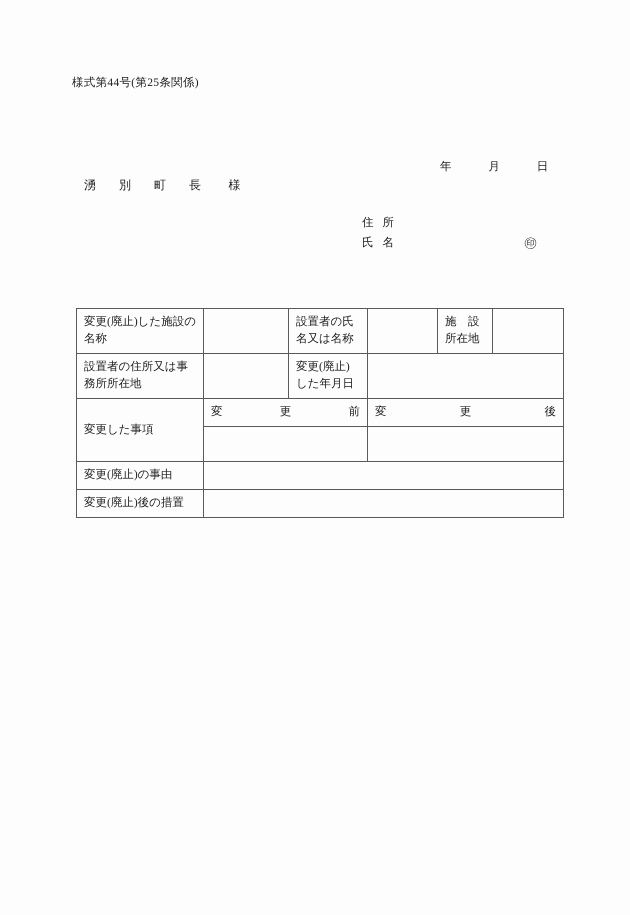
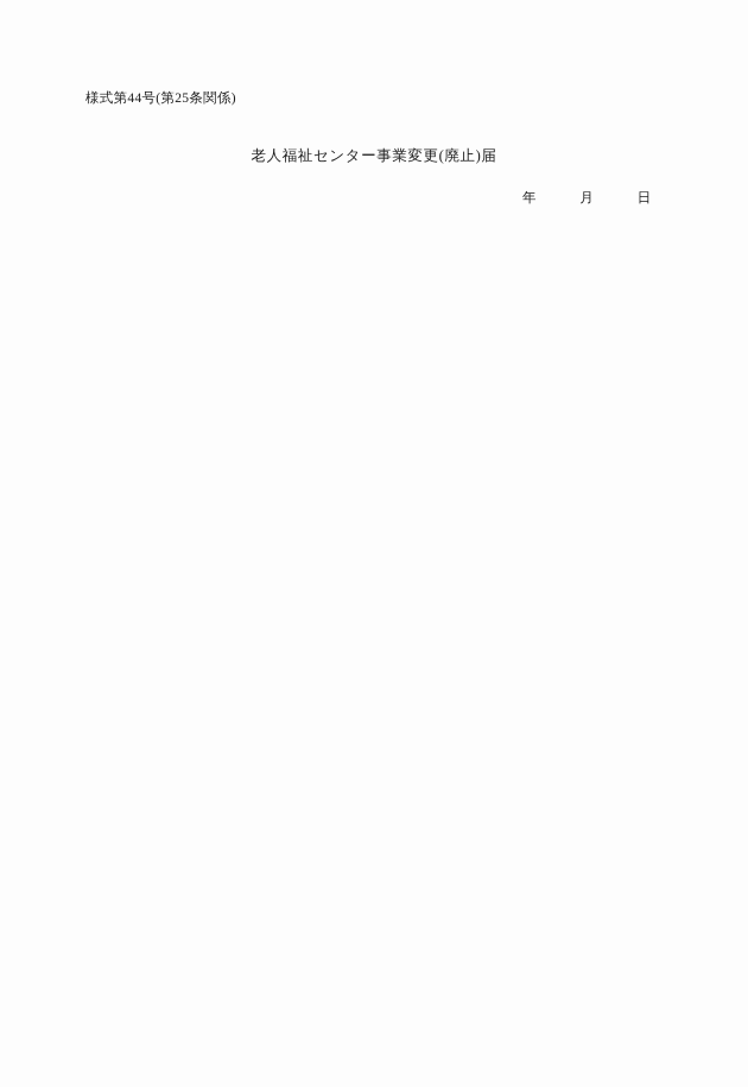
  様式第44号(第25条関係)
+ 老人福祉センター事業変更(廃止)届
  年 月 日
- 湧 別 町 長 様
- 住 所
- 氏 名
- ㊞
- 変更(廃止)した施設の名称		設置者の氏名又は名称		施 設 所在地
- 設置者の住所又は事務所所在地		変更(廃止)した年月日
- 変更した事項	変 更 前	変 更 後
- 変更(廃止)の事由
- 変更(廃止)後の措置
